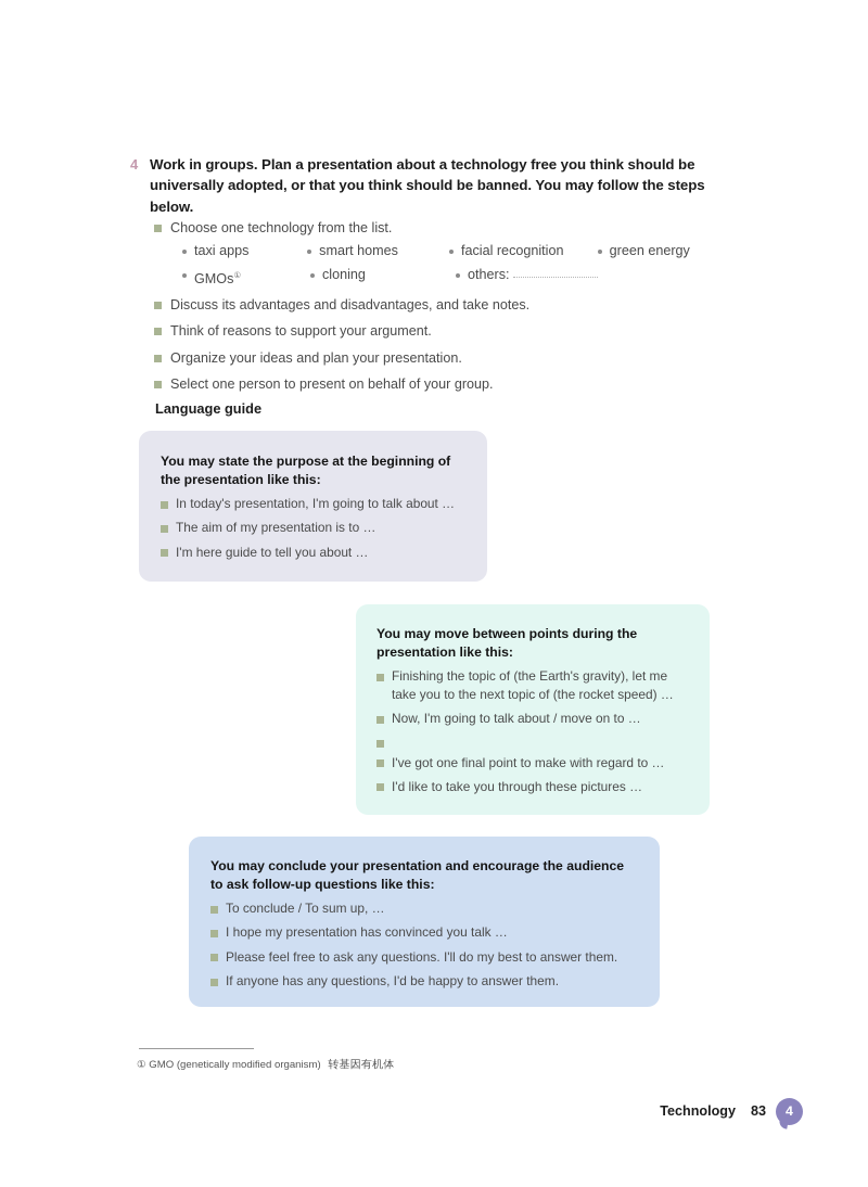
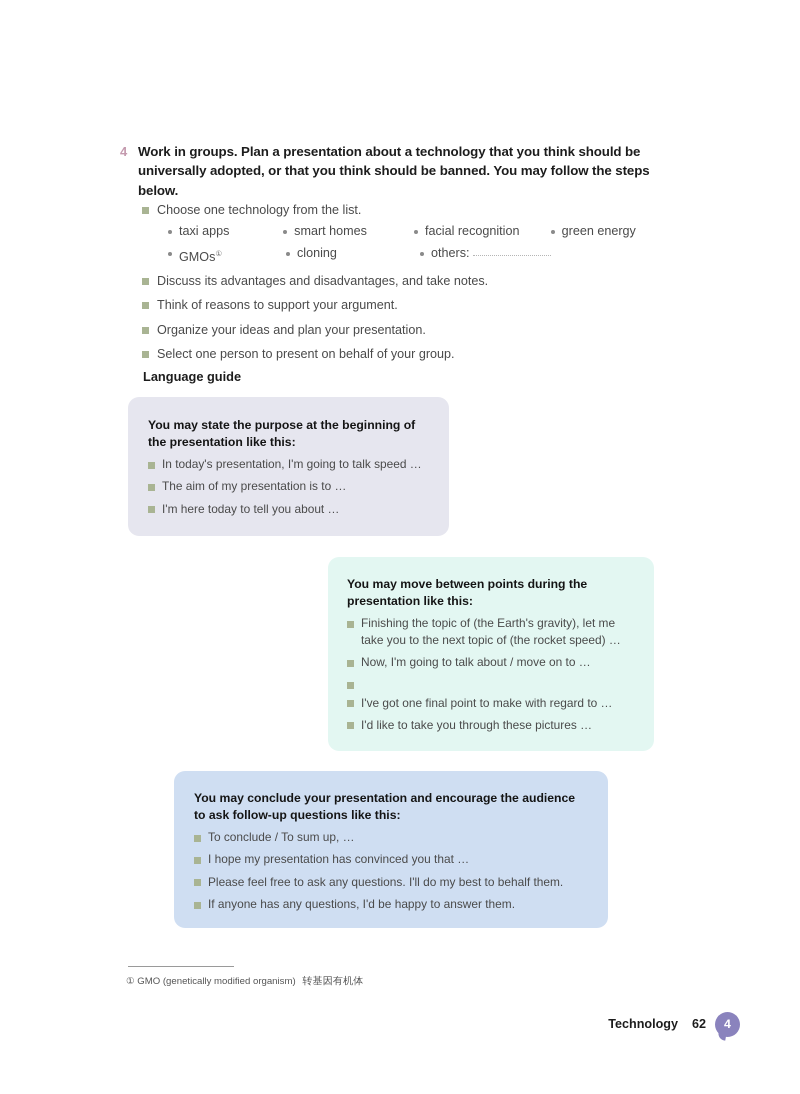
  4
- Work in groups. Plan a presentation about a technology free you think should be universally adopted, or that you think should be banned. You may follow the steps below.
+ Work in groups. Plan a presentation about a technology that you think should be universally adopted, or that you think should be banned. You may follow the steps below.
  Choose one technology from the list.
  Discuss its advantages and disadvantages, and take notes.
  Think of reasons to support your argument.
  Organize your ideas and plan your presentation.
  Select one person to present on behalf of your group.
  taxi apps
  smart homes
  facial recognition
  green energy
  GMOs①
  cloning
  others:
  Language guide
  You may state the purpose at the beginning of the presentation like this:
- In today's presentation, I'm going to talk about …
+ In today's presentation, I'm going to talk speed …
  The aim of my presentation is to …
- I'm here guide to tell you about …
+ I'm here today to tell you about …
  You may move between points during the presentation like this:
  Finishing the topic of (the Earth's gravity), let me take you to the next topic of (the rocket speed) …
  Now, I'm going to talk about / move on to …
  I've got one final point to make with regard to …
  I'd like to take you through these pictures …
  You may conclude your presentation and encourage the audience to ask follow-up questions like this:
  To conclude / To sum up, …
- I hope my presentation has convinced you talk …
+ I hope my presentation has convinced you that …
- Please feel free to ask any questions. I'll do my best to answer them.
+ Please feel free to ask any questions. I'll do my best to behalf them.
  If anyone has any questions, I'd be happy to answer them.
  ① GMO (genetically modified organism) 转基因有机体
  Technology
- 83
+ 62
  4
